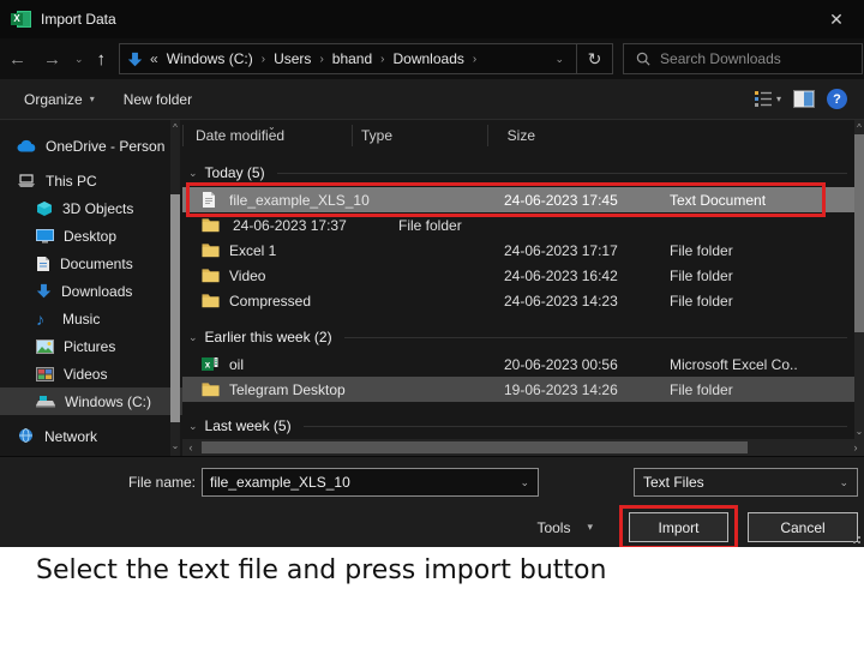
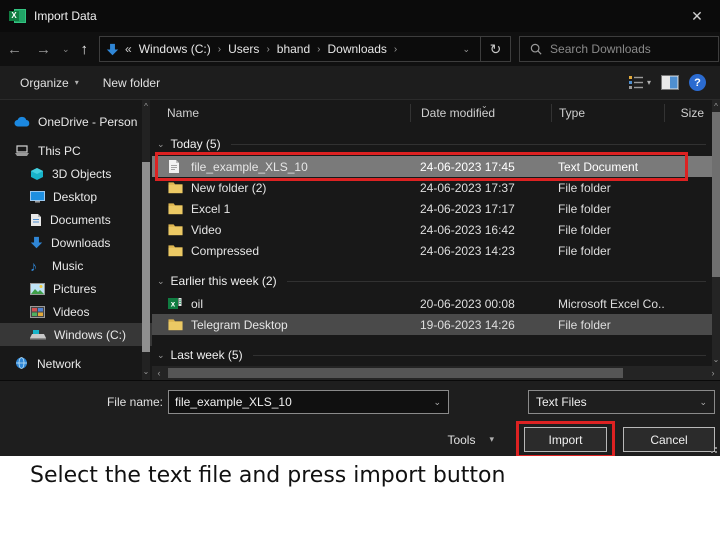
  X
  Import Data
  ✕
  ←
  →
  ⌄
  ↑
  «
  Windows (C:)
  ›
  Users
  ›
  bhand
  ›
  Downloads
  ›
  ⌄
  ↻
  Search Downloads
  Organize
  ▾
  New folder
  ▾
  ?
  OneDrive - Person
  This PC
  3D Objects
  Desktop
  Documents
  Downloads
  ♪
  Music
  Pictures
  Videos
  Windows (C:)
  Network
  ^
  ⌄
+ Name
  ⌄
  Date modified
  Type
  Size
  ⌄
  Today (5)
  file_example_XLS_10
  24-06-2023 17:45
  Text Document
+ New folder (2)
  24-06-2023 17:37
  File folder
  Excel 1
  24-06-2023 17:17
  File folder
  Video
  24-06-2023 16:42
  File folder
  Compressed
  24-06-2023 14:23
  File folder
  ⌄
  Earlier this week (2)
  x
  oil
- 20-06-2023 00:56
+ 20-06-2023 00:08
  Microsoft Excel Co..
  Telegram Desktop
  19-06-2023 14:26
  File folder
  ⌄
  Last week (5)
  ^
  ⌄
  ‹
  ›
  File name:
  file_example_XLS_10
  ⌄
  Text Files
  ⌄
  Tools
  ▾
  Import
  Cancel
  Select the text file and press import button
